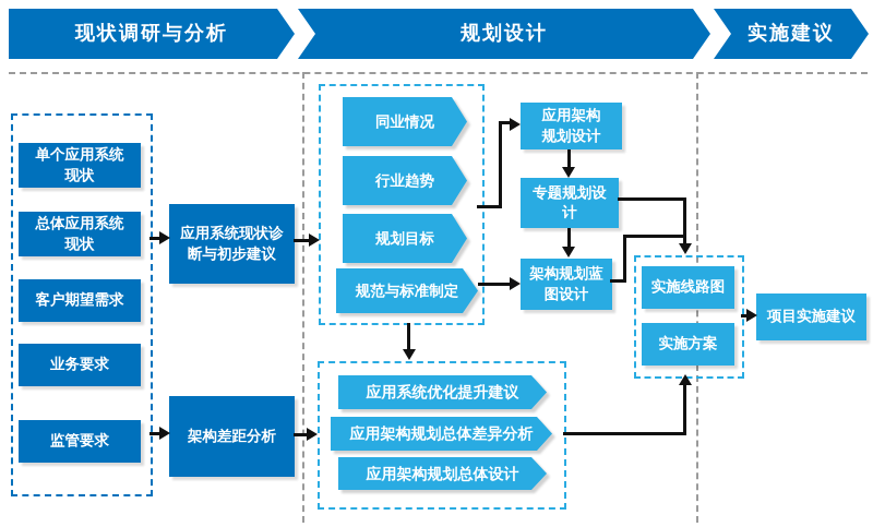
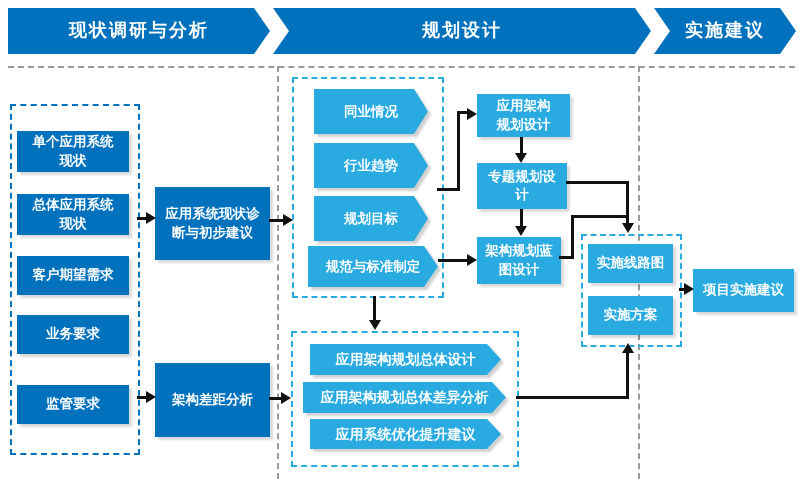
  现状调研与分析
  规划设计
  实施建议
  单个应用系统
  现状
  总体应用系统
  现状
  客户期望需求
  业务要求
  监管要求
  应用系统现状诊
  断与初步建议
  架构差距分析
  同业情况
  行业趋势
  规划目标
  规范与标准制定
  应用架构
  规划设计
  专题规划设
  计
  架构规划蓝
  图设计
- 应用系统优化提升建议
+ 应用架构规划总体设计
  应用架构规划总体差异分析
- 应用架构规划总体设计
+ 应用系统优化提升建议
  实施线路图
  实施方案
  项目实施建议
